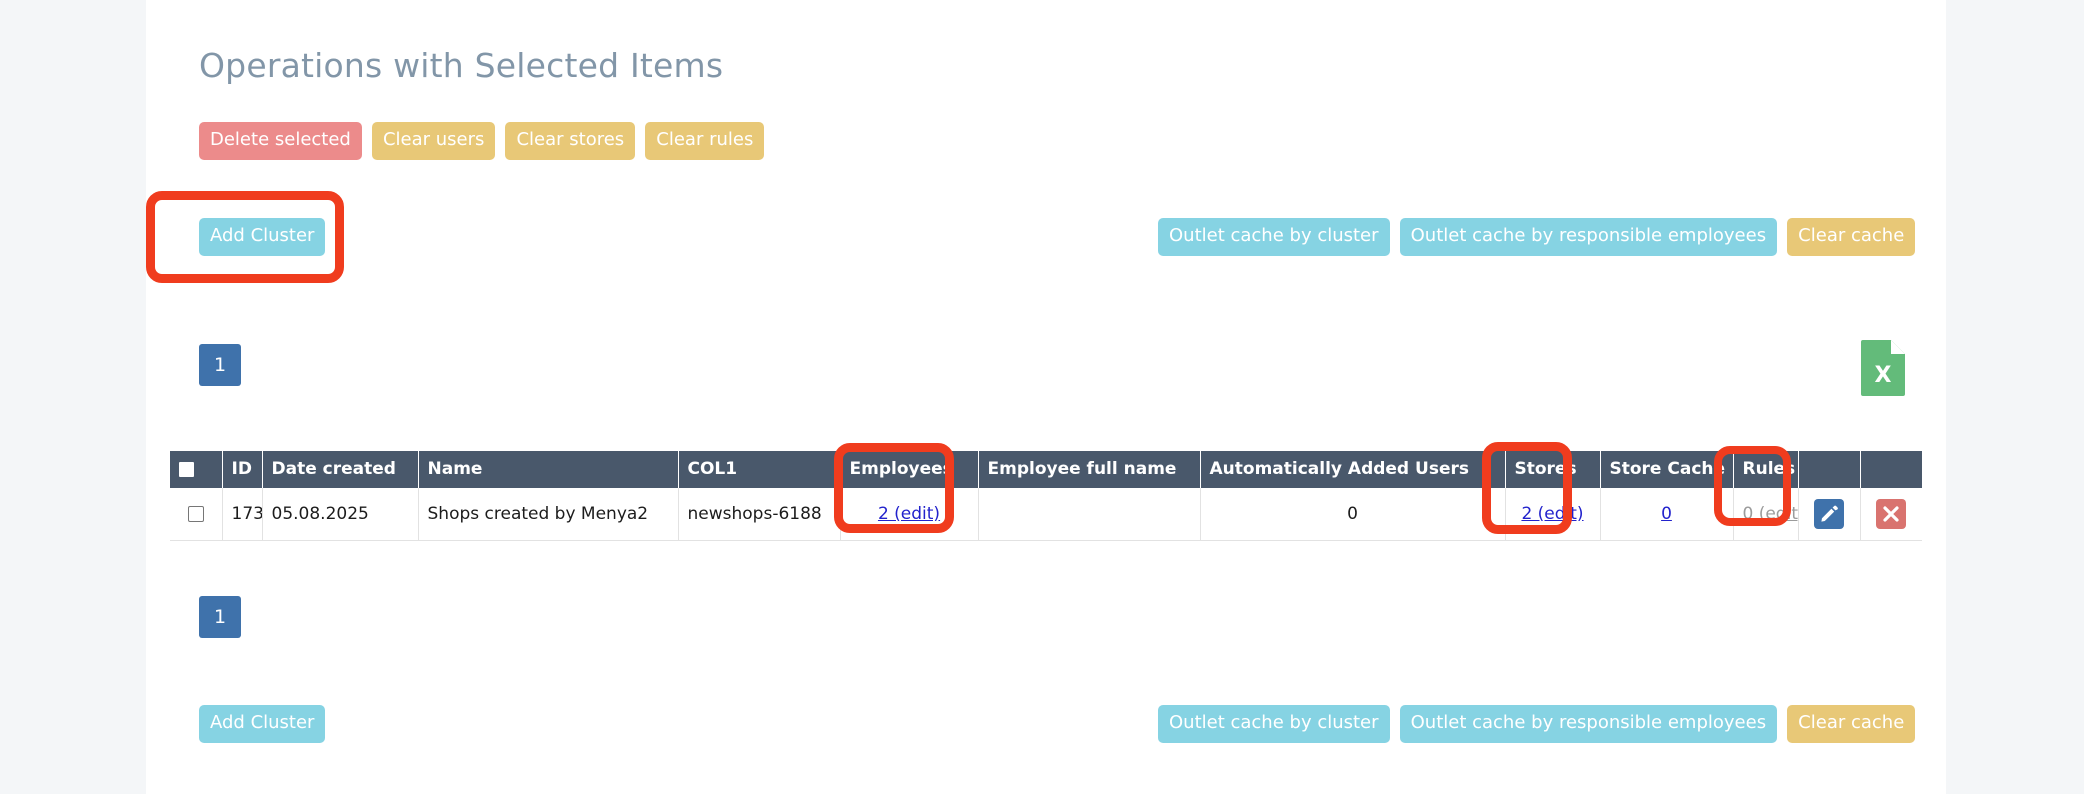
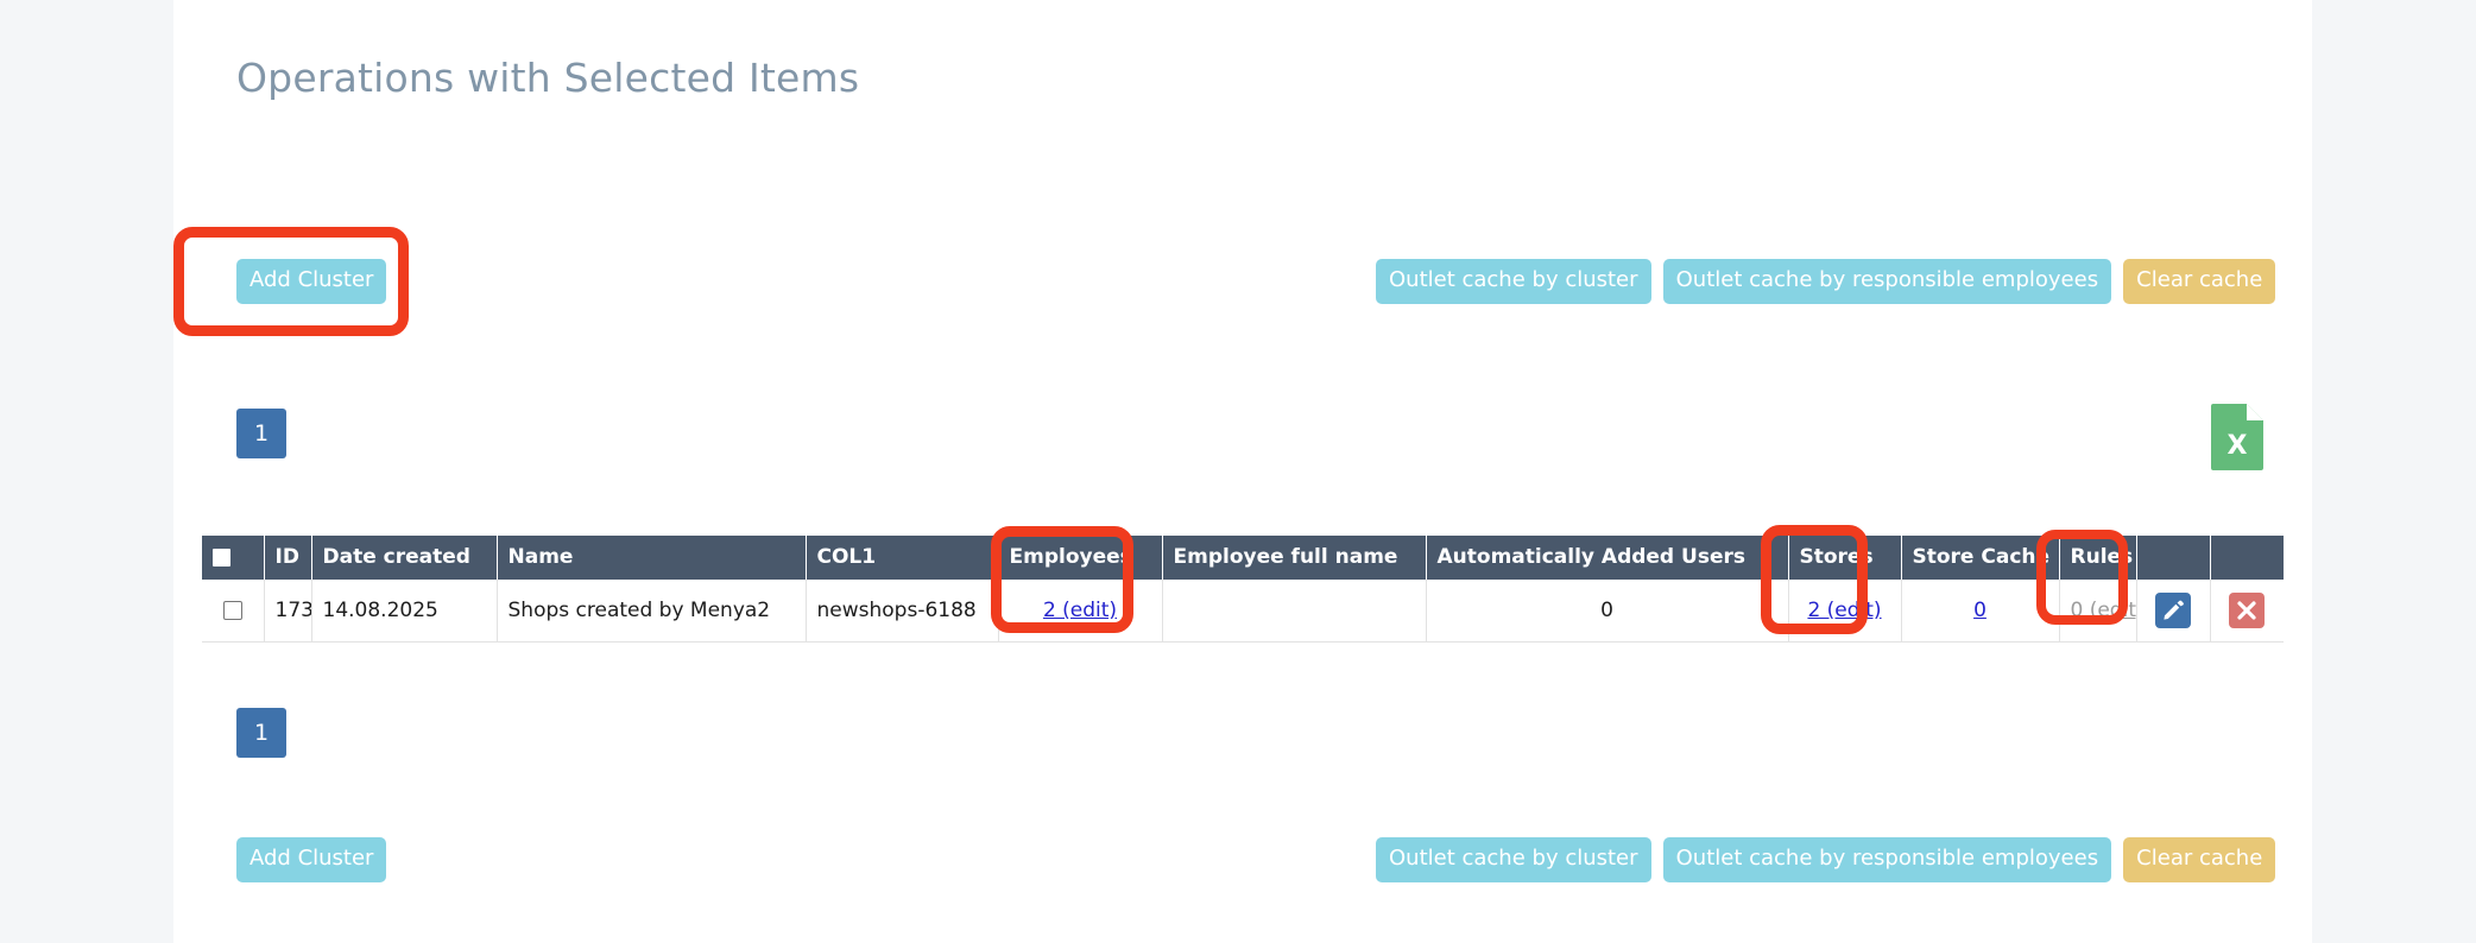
  Operations with Selected Items
- Delete selected Clear users Clear stores Clear rules
  Add Cluster
  Outlet cache by cluster Outlet cache by responsible employees Clear cache
  1
  X
  	ID	Date created	Name	COL1	Employees	Employee full name	Automatically Added Users	Stores	Store Cache	Rules
- 	173	05.08.2025	Shops created by Menya2	newshops-6188	2 (edit)		0	2 (edit)	0	0 (edit
+ 	173	14.08.2025	Shops created by Menya2	newshops-6188	2 (edit)		0	2 (edit)	0	0 (edit
  1
  Add Cluster
  Outlet cache by cluster Outlet cache by responsible employees Clear cache
